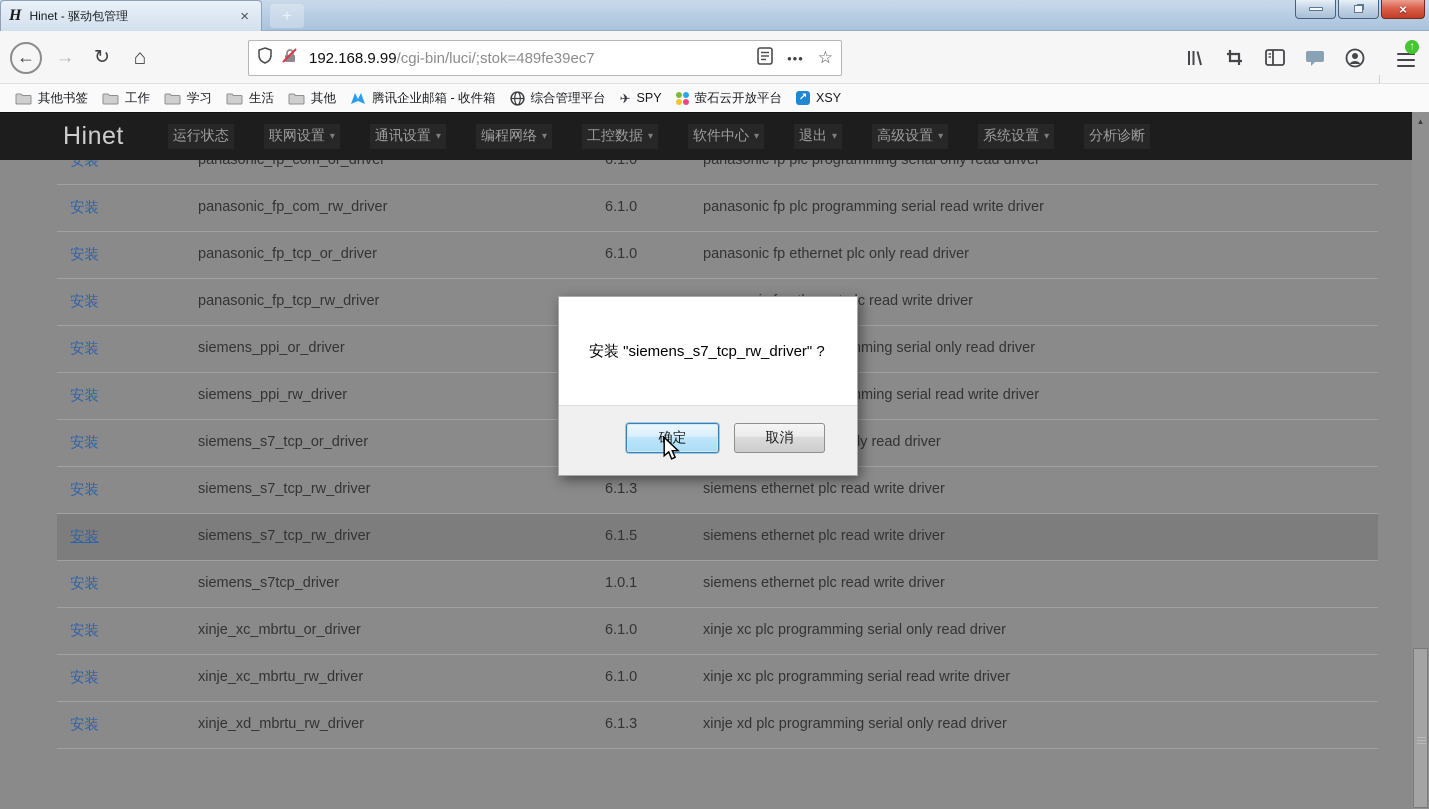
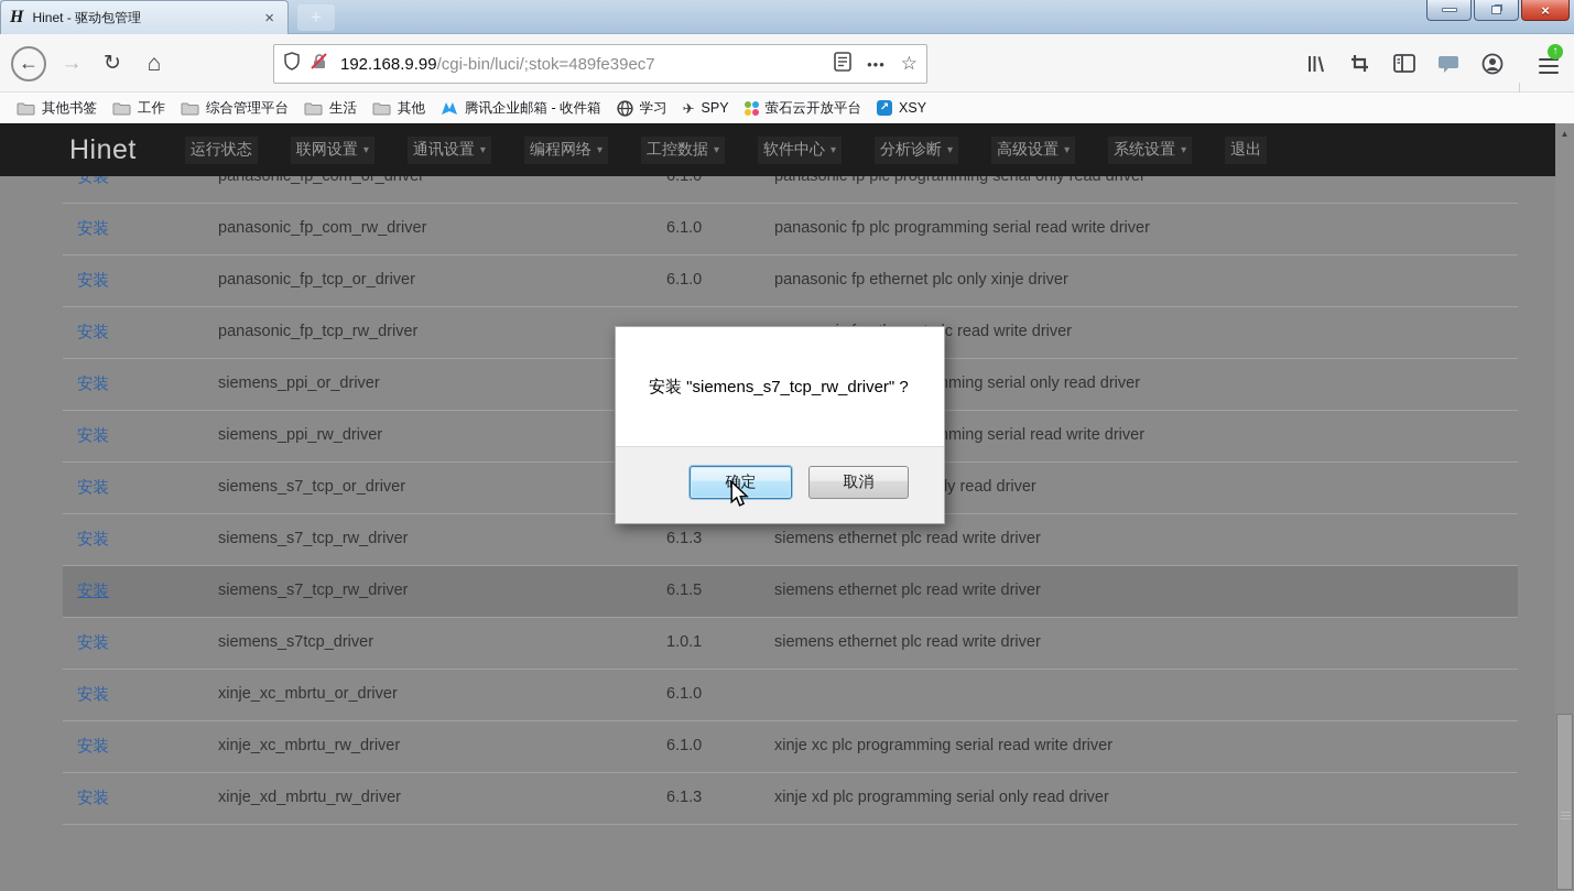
  H
  Hinet - 驱动包管理
  ×
  +
  ×
  ←
  →
  ↻
  ⌂
  192.168.9.99/cgi-bin/luci/;stok=489fe39ec7
  •••
  ☆
  ↑
  其他书签
  工作
- 学习
+ 综合管理平台
  生活
  其他
  腾讯企业邮箱 - 收件箱
- 综合管理平台
+ 学习
  ✈
  SPY
  萤石云开放平台
  ↗
  XSY
  Hinet
  运行状态
  联网设置
  ▾
  通讯设置
  ▾
  编程网络
  ▾
  工控数据
  ▾
  软件中心
  ▾
- 退出
+ 分析诊断
  ▾
  高级设置
  ▾
  系统设置
  ▾
- 分析诊断
+ 退出
  安装
  panasonic_fp_com_or_driver
  6.1.0
  panasonic fp plc programming serial only read driver
  安装
  panasonic_fp_com_rw_driver
  6.1.0
  panasonic fp plc programming serial read write driver
  安装
  panasonic_fp_tcp_or_driver
  6.1.0
- panasonic fp ethernet plc only read driver
+ panasonic fp ethernet plc only xinje driver
  安装
  panasonic_fp_tcp_rw_driver
  安装
  siemens_ppi_or_driver
  安装
  siemens_ppi_rw_driver
  安装
  siemens_s7_tcp_or_driver
  安装
  siemens_s7_tcp_rw_driver
  6.1.3
  siemens ethernet plc read write driver
  安装
  siemens_s7_tcp_rw_driver
  6.1.5
  siemens ethernet plc read write driver
  安装
  siemens_s7tcp_driver
  1.0.1
  siemens ethernet plc read write driver
  安装
  xinje_xc_mbrtu_or_driver
  6.1.0
- xinje xc plc programming serial only read driver
  安装
  xinje_xc_mbrtu_rw_driver
  6.1.0
  xinje xc plc programming serial read write driver
  安装
  xinje_xd_mbrtu_rw_driver
  6.1.3
  xinje xd plc programming serial only read driver
  ▲
  安装 "siemens_s7_tcp_rw_driver" ?
  确定
  取消
